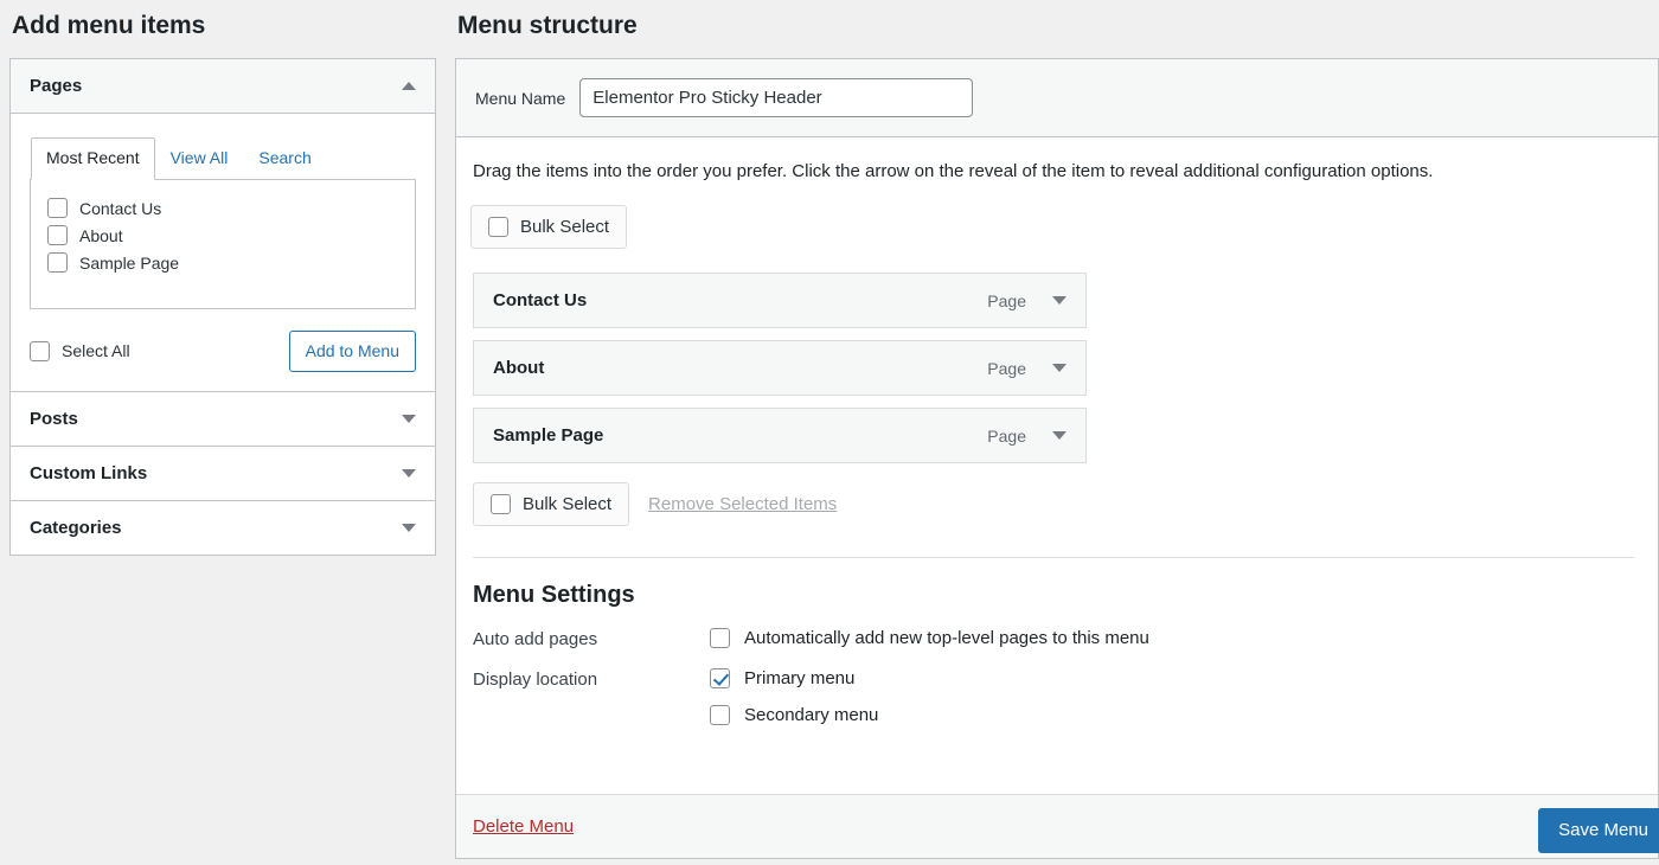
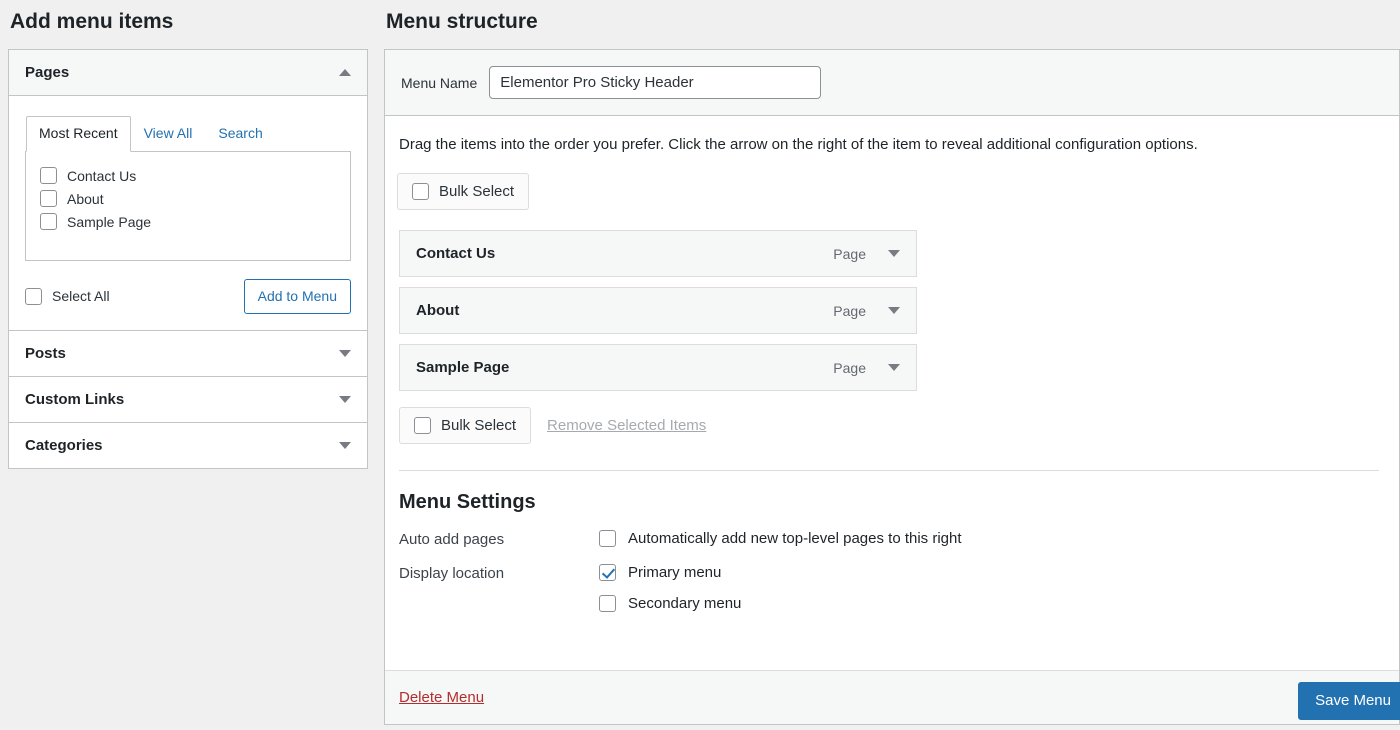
  Add menu items
  Pages
  Most Recent
  View All
  Search
  Contact Us
  About
  Sample Page
  Select All
  Add to Menu
  Posts
  Custom Links
  Categories
  Menu structure
  Menu Name
  Elementor Pro Sticky Header
- Drag the items into the order you prefer. Click the arrow on the reveal of the item to reveal additional configuration options.
+ Drag the items into the order you prefer. Click the arrow on the right of the item to reveal additional configuration options.
  Bulk Select
  Contact Us
  Page
  About
  Page
  Sample Page
  Page
  Bulk Select
  Remove Selected Items
  Menu Settings
  Auto add pages
- Automatically add new top-level pages to this menu
+ Automatically add new top-level pages to this right
  Display location
  Primary menu
  Secondary menu
  Delete Menu
  Save Menu
